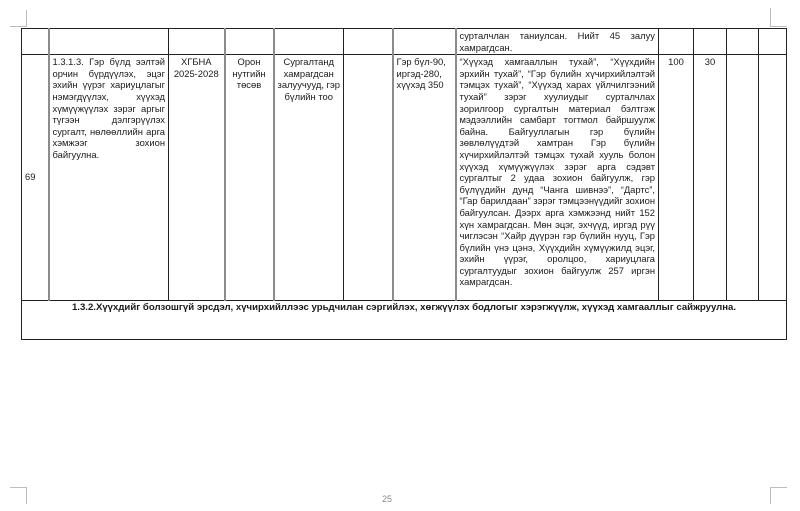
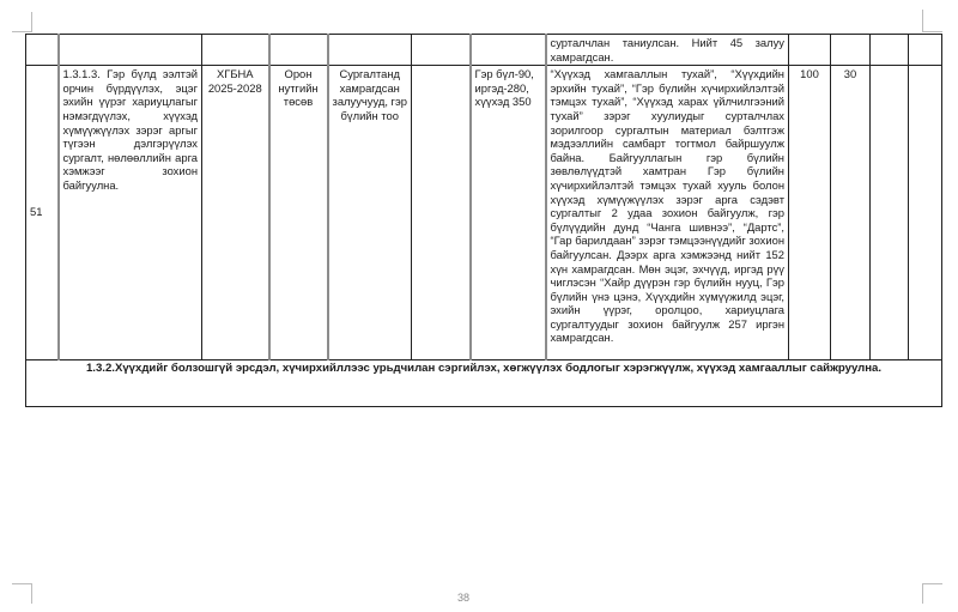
  							сурталчлан таниулсан. Нийт 45 залуу хамрагдсан.
- 69	1.3.1.3. Гэр бүлд ээлтэй орчин бүрдүүлэх, эцэг эхийн үүрэг хариуцлагыг нэмэгдүүлэх, хүүхэд хүмүүжүүлэх зэрэг аргыг түгээн дэлгэрүүлэх сургалт, нөлөөллийн арга хэмжээг зохион байгуулна.	ХГБНА 2025-2028	Орон нутгийн төсөв	Сургалтанд хамрагдсан залуучууд, гэр бүлийн тоо		Гэр бүл-90, иргэд-280, хүүхэд 350	“Хүүхэд хамгааллын тухай”, “Хүүхдийн эрхийн тухай”, “Гэр бүлийн хүчирхийлэлтэй тэмцэх тухай”, “Хүүхэд харах үйлчилгээний тухай” зэрэг хуулиудыг сурталчлах зорилгоор сургалтын материал бэлтгэж мэдээллийн самбарт тогтмол байршуулж байна. Байгууллагын гэр бүлийн зөвлөлүүдтэй хамтран Гэр бүлийн хүчирхийлэлтэй тэмцэх тухай хууль болон хүүхэд хүмүүжүүлэх зэрэг арга сэдэвт сургалтыг 2 удаа зохион байгуулж, гэр бүлүүдийн дунд “Чанга шивнээ”, “Дартс”, “Гар барилдаан” зэрэг тэмцээнүүдийг зохион байгуулсан. Дээрх арга хэмжээнд нийт 152 хүн хамрагдсан. Мөн эцэг, эхчүүд, иргэд рүү чиглэсэн “Хайр дүүрэн гэр бүлийн нууц, Гэр бүлийн үнэ цэнэ, Хүүхдийн хүмүүжилд эцэг, эхийн үүрэг, оролцоо, хариуцлага сургалтуудыг зохион байгуулж 257 иргэн хамрагдсан.	100	30
+ 51	1.3.1.3. Гэр бүлд ээлтэй орчин бүрдүүлэх, эцэг эхийн үүрэг хариуцлагыг нэмэгдүүлэх, хүүхэд хүмүүжүүлэх зэрэг аргыг түгээн дэлгэрүүлэх сургалт, нөлөөллийн арга хэмжээг зохион байгуулна.	ХГБНА 2025-2028	Орон нутгийн төсөв	Сургалтанд хамрагдсан залуучууд, гэр бүлийн тоо		Гэр бүл-90, иргэд-280, хүүхэд 350	“Хүүхэд хамгааллын тухай”, “Хүүхдийн эрхийн тухай”, “Гэр бүлийн хүчирхийлэлтэй тэмцэх тухай”, “Хүүхэд харах үйлчилгээний тухай” зэрэг хуулиудыг сурталчлах зорилгоор сургалтын материал бэлтгэж мэдээллийн самбарт тогтмол байршуулж байна. Байгууллагын гэр бүлийн зөвлөлүүдтэй хамтран Гэр бүлийн хүчирхийлэлтэй тэмцэх тухай хууль болон хүүхэд хүмүүжүүлэх зэрэг арга сэдэвт сургалтыг 2 удаа зохион байгуулж, гэр бүлүүдийн дунд “Чанга шивнээ”, “Дартс”, “Гар барилдаан” зэрэг тэмцээнүүдийг зохион байгуулсан. Дээрх арга хэмжээнд нийт 152 хүн хамрагдсан. Мөн эцэг, эхчүүд, иргэд рүү чиглэсэн “Хайр дүүрэн гэр бүлийн нууц, Гэр бүлийн үнэ цэнэ, Хүүхдийн хүмүүжилд эцэг, эхийн үүрэг, оролцоо, хариуцлага сургалтуудыг зохион байгуулж 257 иргэн хамрагдсан.	100	30
  1.3.2.Хүүхдийг болзошгүй эрсдэл, хүчирхийллээс урьдчилан сэргийлэх, хөгжүүлэх бодлогыг хэрэгжүүлж, хүүхэд хамгааллыг сайжруулна.
- 25
+ 38
